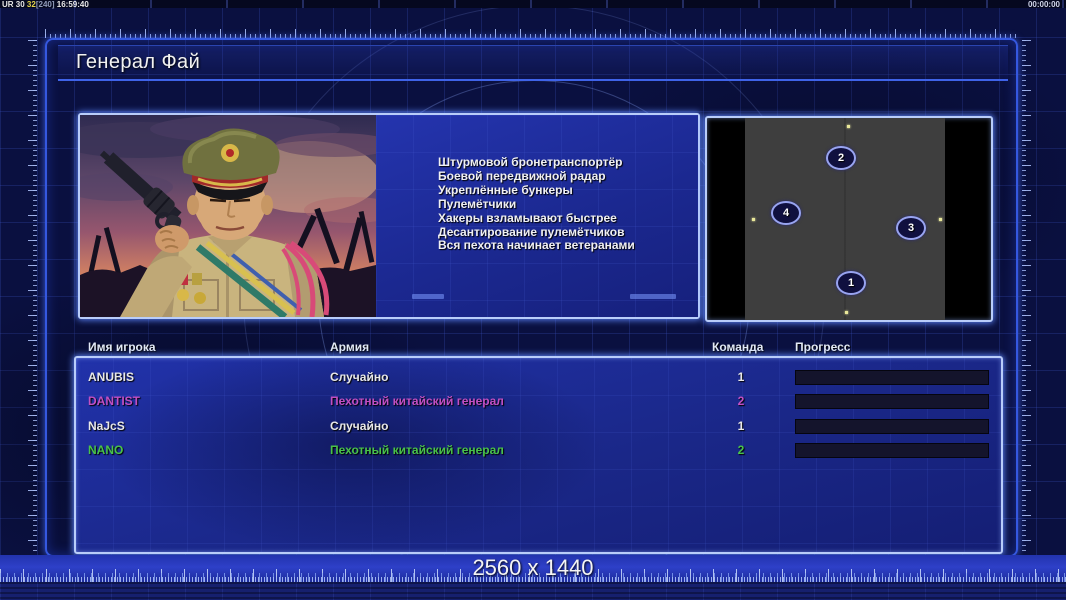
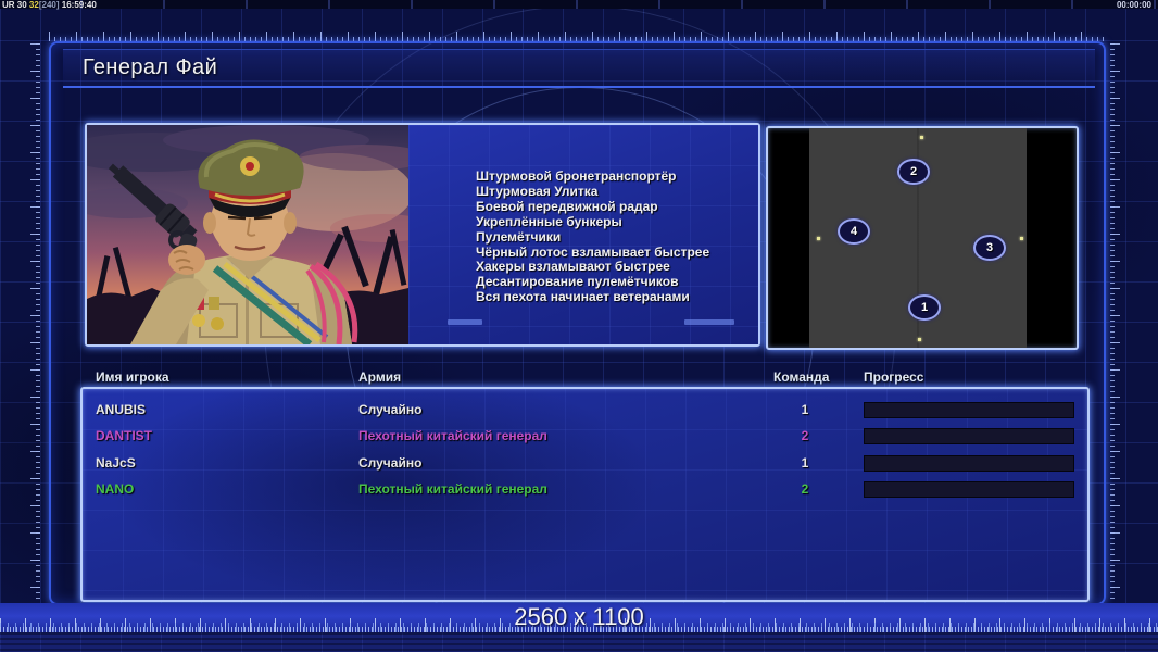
  UR 30 32[240] 16:59:40
  00:00:00
  Генерал Фай
  Штурмовой бронетранспортёр
+ Штурмовая Улитка
  Боевой передвижной радар
  Укреплённые бункеры
  Пулемётчики
+ Чёрный лотос взламывает быстрее
  Хакеры взламывают быстрее
  Десантирование пулемётчиков
  Вся пехота начинает ветеранами
  2
  4
  3
  1
  Имя игрока
  Армия
  Команда
  Прогресс
  ANUBIS
  Случайно
  1
  DANTIST
  Пехотный китайский генерал
  2
  NaJcS
  Случайно
  1
  NANO
  Пехотный китайский генерал
  2
- 2560 x 1440
+ 2560 x 1100
